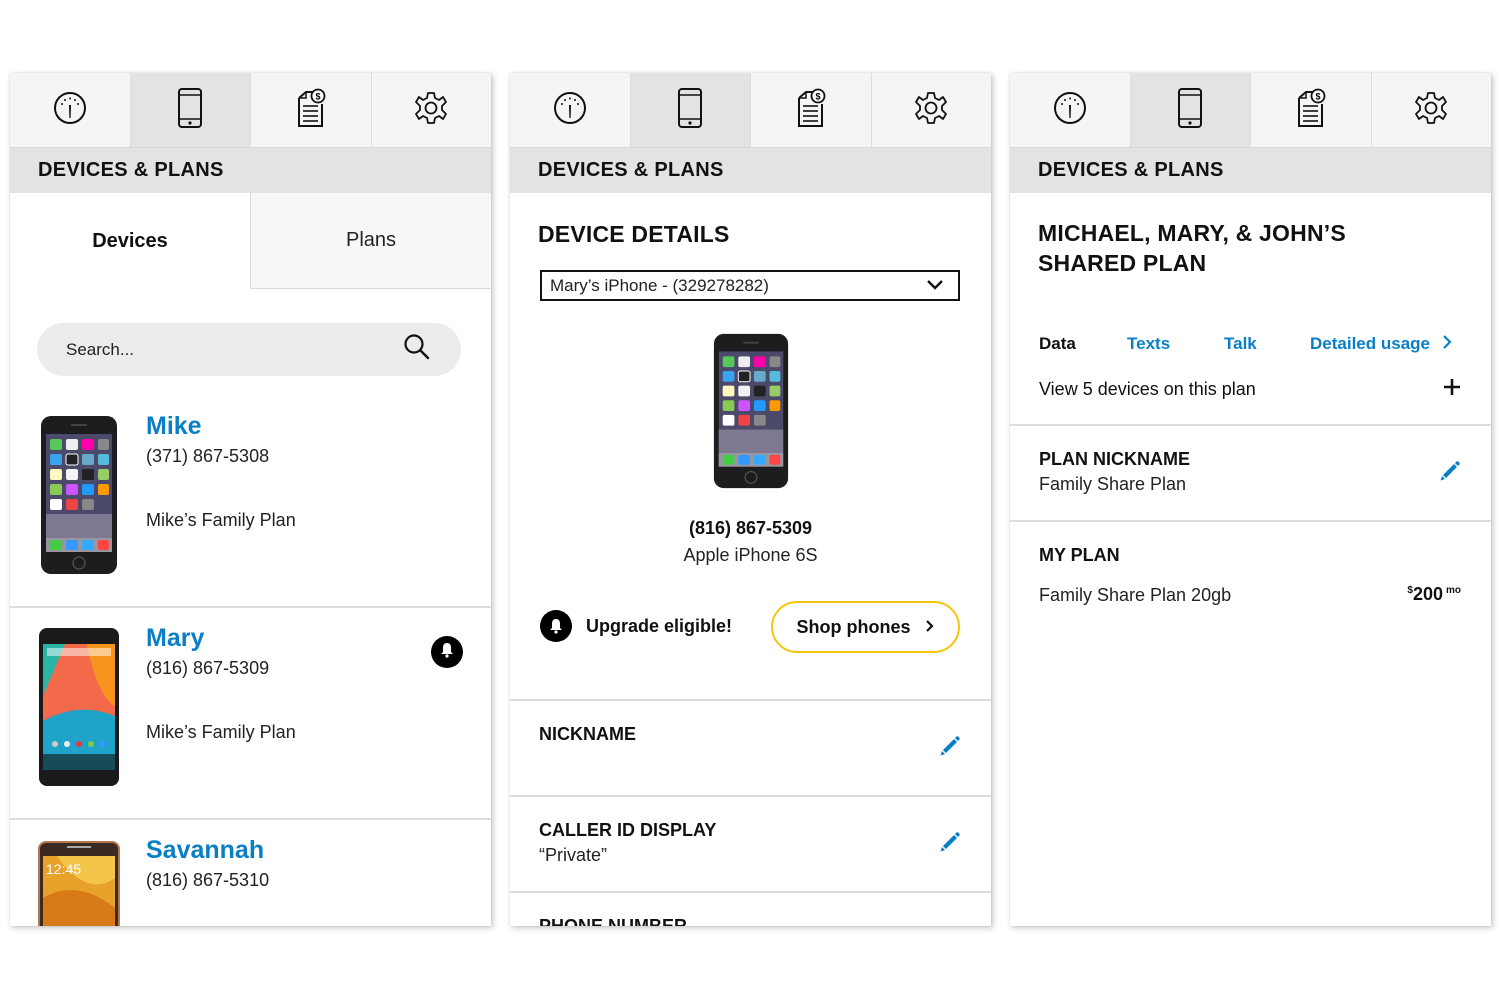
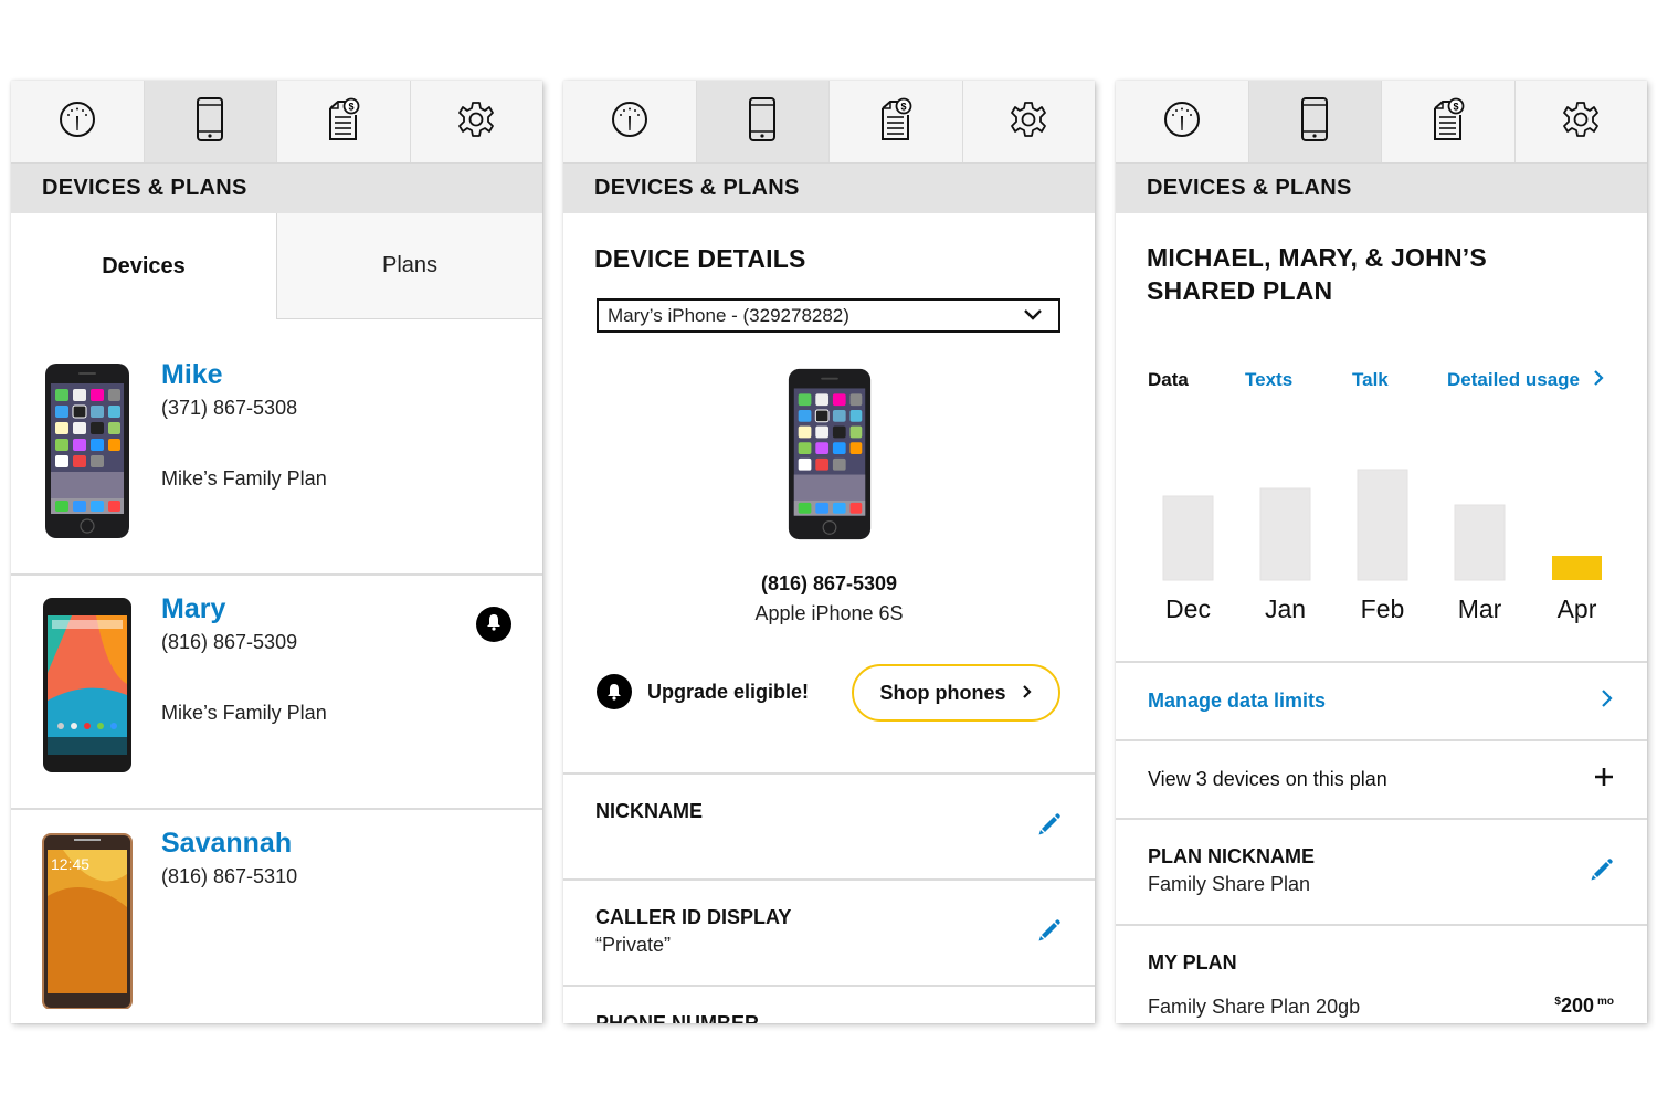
  $
  DEVICES & PLANS
  Devices
  Plans
- Search...
  Mike
  (371) 867-5308
  Mike’s Family Plan
  Mary
  (816) 867-5309
  Mike’s Family Plan
  12:45
  Savannah
  (816) 867-5310
  $
  DEVICES & PLANS
  DEVICE DETAILS
  Mary’s iPhone - (329278282)
  (816) 867-5309
  Apple iPhone 6S
  Upgrade eligible!
  Shop phones
  NICKNAME
  CALLER ID DISPLAY
  “Private”
  $
  DEVICES & PLANS
  MICHAEL, MARY, & JOHN’S
  SHARED PLAN
  Data
  Texts
  Talk
  Detailed usage
+ Dec
+ Jan
+ Feb
+ Mar
+ Apr
+ Manage data limits
- View 5 devices on this plan
+ View 3 devices on this plan
  PLAN NICKNAME
  Family Share Plan
  MY PLAN
  Family Share Plan 20gb
  $200 mo
